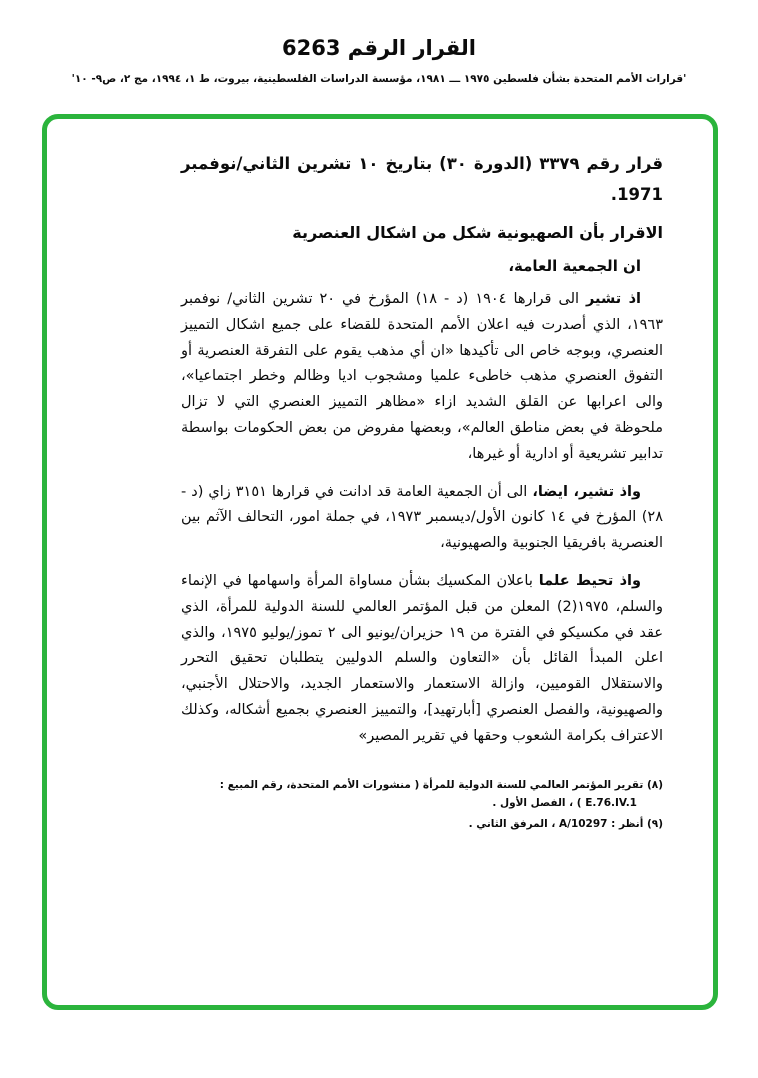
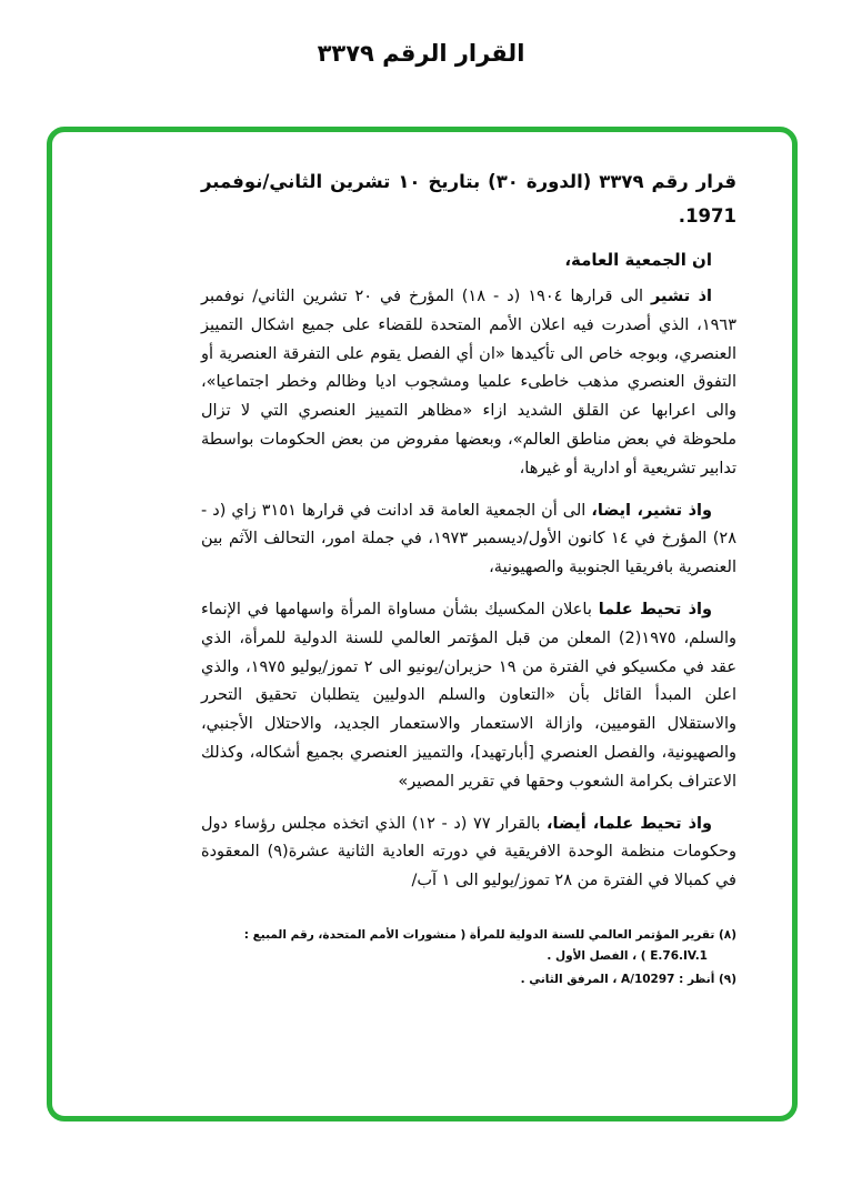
- القرار الرقم 6263
+ القرار الرقم ٣٣٧٩
- 'قرارات الأمم المتحدة بشأن فلسطين ١٩٧٥ ـــ ١٩٨١، مؤسسة الدراسات الفلسطينية، بيروت، ط ١، ١٩٩٤، مج ٢، ص٩- ١٠'
  قرار رقم ٣٣٧٩ (الدورة ٣٠) بتاريخ ١٠ تشرين الثاني/نوفمبر 1971.
- الاقرار بأن الصهيونية شكل من اشكال العنصرية
  ان الجمعية العامة،
- اذ تشير الى قرارها ١٩٠٤ (د - ١٨) المؤرخ في ٢٠ تشرين الثاني/ نوفمبر ١٩٦٣، الذي أصدرت فيه اعلان الأمم المتحدة للقضاء على جميع اشكال التمييز العنصري، وبوجه خاص الى تأكيدها «ان أي مذهب يقوم على التفرقة العنصرية أو التفوق العنصري مذهب خاطىء علميا ومشجوب اديا وظالم وخطر اجتماعيا»، والى اعرابها عن القلق الشديد ازاء «مظاهر التمييز العنصري التي لا تزال ملحوظة في بعض مناطق العالم»، وبعضها مفروض من بعض الحكومات بواسطة تدابير تشريعية أو ادارية أو غيرها،
+ اذ تشير الى قرارها ١٩٠٤ (د - ١٨) المؤرخ في ٢٠ تشرين الثاني/ نوفمبر ١٩٦٣، الذي أصدرت فيه اعلان الأمم المتحدة للقضاء على جميع اشكال التمييز العنصري، وبوجه خاص الى تأكيدها «ان أي الفصل يقوم على التفرقة العنصرية أو التفوق العنصري مذهب خاطىء علميا ومشجوب اديا وظالم وخطر اجتماعيا»، والى اعرابها عن القلق الشديد ازاء «مظاهر التمييز العنصري التي لا تزال ملحوظة في بعض مناطق العالم»، وبعضها مفروض من بعض الحكومات بواسطة تدابير تشريعية أو ادارية أو غيرها،
  واذ تشير، ايضا، الى أن الجمعية العامة قد ادانت في قرارها ٣١٥١ زاي (د - ٢٨) المؤرخ في ١٤ كانون الأول/ديسمبر ١٩٧٣، في جملة امور، التحالف الآثم بين العنصرية بافريقيا الجنوبية والصهيونية،
  واذ تحيط علما باعلان المكسيك بشأن مساواة المرأة واسهامها في الإنماء والسلم، ١٩٧٥(2) المعلن من قبل المؤتمر العالمي للسنة الدولية للمرأة، الذي عقد في مكسيكو في الفترة من ١٩ حزيران/يونيو الى ٢ تموز/يوليو ١٩٧٥، والذي اعلن المبدأ القائل بأن «التعاون والسلم الدوليين يتطلبان تحقيق التحرر والاستقلال القوميين، وازالة الاستعمار والاستعمار الجديد، والاحتلال الأجنبي، والصهيونية، والفصل العنصري [أبارتهيد]، والتمييز العنصري بجميع أشكاله، وكذلك الاعتراف بكرامة الشعوب وحقها في تقرير المصير»
+ واذ تحيط علما، أيضا، بالقرار ٧٧ (د - ١٢) الذي اتخذه مجلس رؤساء دول وحكومات منظمة الوحدة الافريقية في دورته العادية الثانية عشرة(٩) المعقودة في كمبالا في الفترة من ٢٨ تموز/يوليو الى ١ آب/
  (٨) تقرير المؤتمر العالمي للسنة الدولية للمرأة ( منشورات الأمم المتحدة، رقم المبيع : E.76.IV.1 ) ، الفصل الأول .
  (٩) أنظر : A/10297 ، المرفق الثاني .
